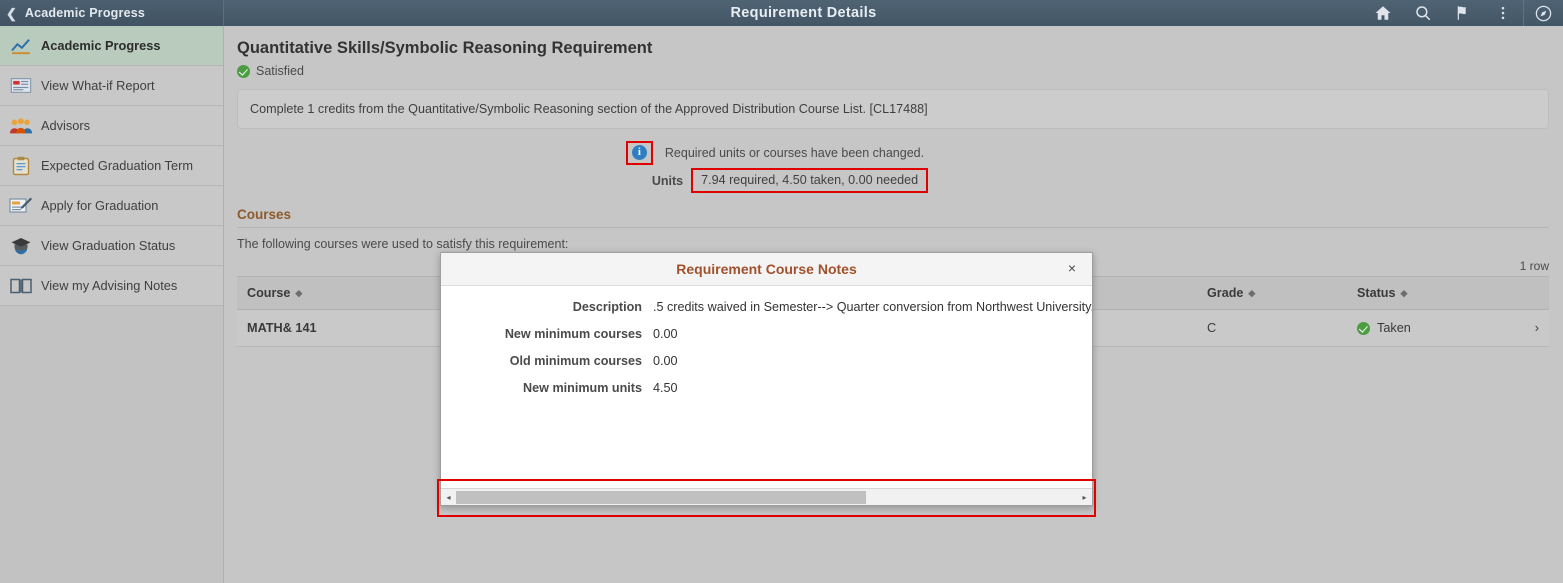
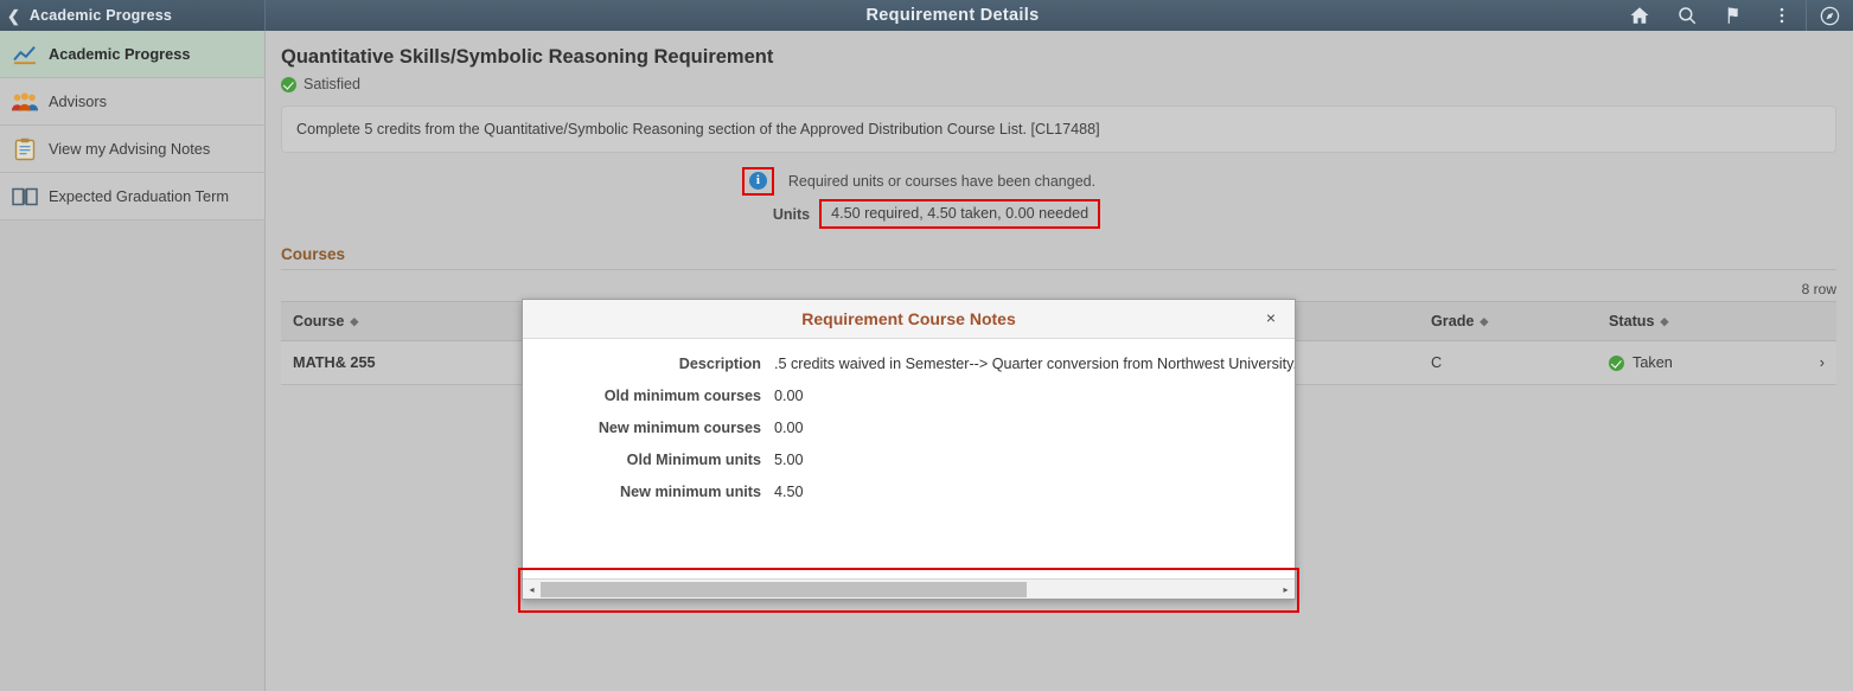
  ❮
  Academic Progress
  Requirement Details
  Academic Progress
- View What-if Report
  Advisors
- Expected Graduation Term
+ View my Advising Notes
- Apply for Graduation
- View Graduation Status
- View my Advising Notes
+ Expected Graduation Term
  Quantitative Skills/Symbolic Reasoning Requirement
  Satisfied
- Complete 1 credits from the Quantitative/Symbolic Reasoning section of the Approved Distribution Course List. [CL17488]
+ Complete 5 credits from the Quantitative/Symbolic Reasoning section of the Approved Distribution Course List. [CL17488]
  i
  Required units or courses have been changed.
  Units
- 7.94 required, 4.50 taken, 0.00 needed
+ 4.50 required, 4.50 taken, 0.00 needed
  Courses
- The following courses were used to satisfy this requirement:
- 1 row
+ 8 row
- MATH& 141		C	Taken	›
+ MATH& 255		C	Taken	›
  Requirement Course Notes
  ×
  Description
  .5 credits waived in Semester--> Quarter conversion from Northwest University
- New minimum courses
+ Old minimum courses
  0.00
- Old minimum courses
+ New minimum courses
  0.00
+ Old Minimum units
+ 5.00
  New minimum units
  4.50
  ◂
  ▸
